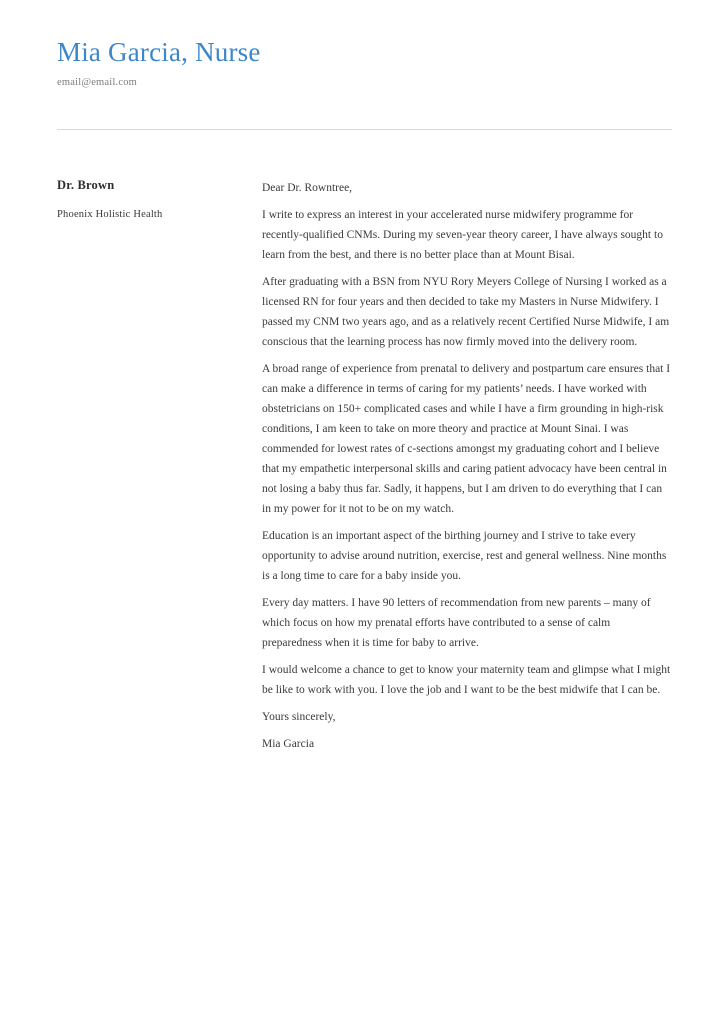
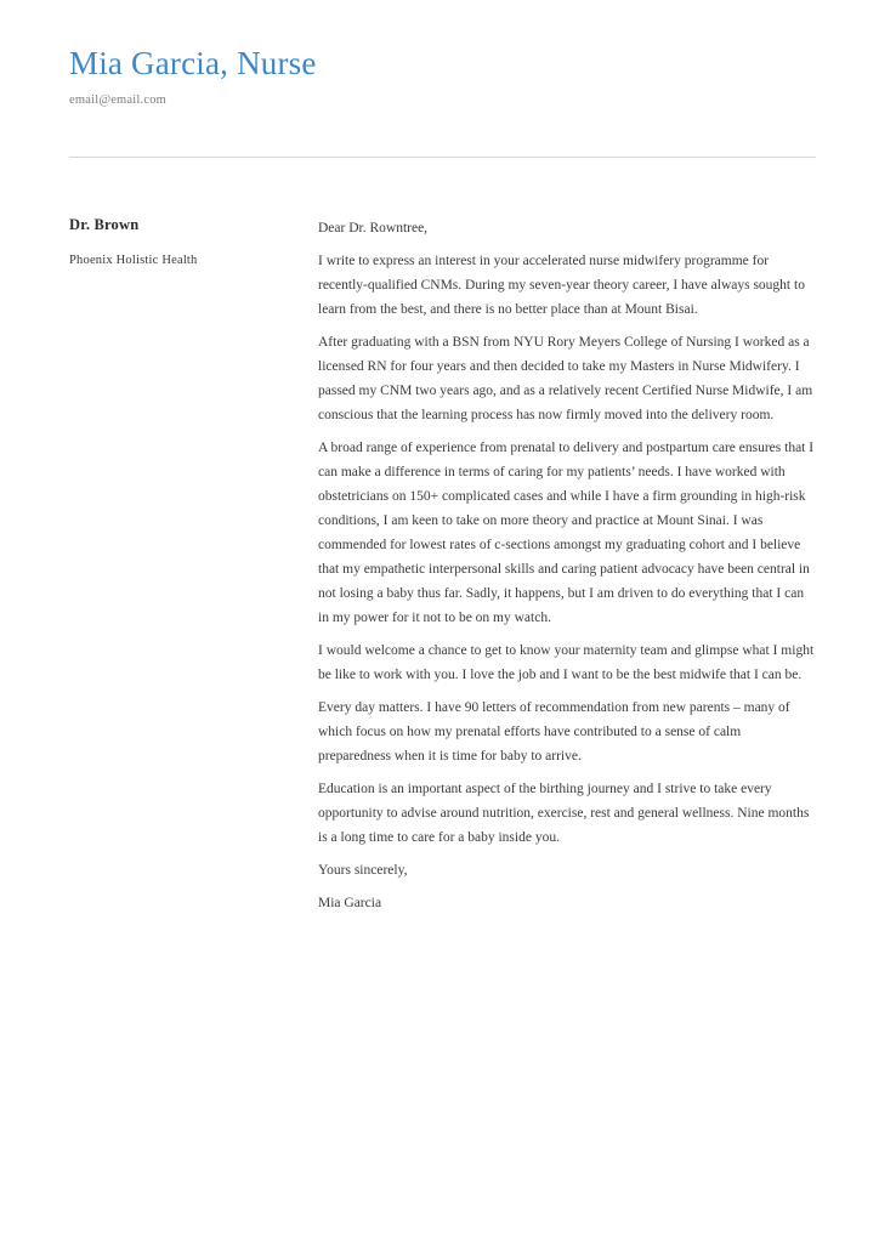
  Mia Garcia, Nurse
  email@email.com
  Dr. Brown
  Phoenix Holistic Health
  Dear Dr. Rowntree,
  I write to express an interest in your accelerated nurse midwifery programme for recently-qualified CNMs. During my seven-year theory career, I have always sought to learn from the best, and there is no better place than at Mount Bisai.
  After graduating with a BSN from NYU Rory Meyers College of Nursing I worked as a licensed RN for four years and then decided to take my Masters in Nurse Midwifery. I passed my CNM two years ago, and as a relatively recent Certified Nurse Midwife, I am conscious that the learning process has now firmly moved into the delivery room.
  A broad range of experience from prenatal to delivery and postpartum care ensures that I can make a difference in terms of caring for my patients’ needs. I have worked with obstetricians on 150+ complicated cases and while I have a firm grounding in high-risk conditions, I am keen to take on more theory and practice at Mount Sinai. I was commended for lowest rates of c-sections amongst my graduating cohort and I believe that my empathetic interpersonal skills and caring patient advocacy have been central in not losing a baby thus far. Sadly, it happens, but I am driven to do everything that I can in my power for it not to be on my watch.
- Education is an important aspect of the birthing journey and I strive to take every opportunity to advise around nutrition, exercise, rest and general wellness. Nine months is a long time to care for a baby inside you.
+ I would welcome a chance to get to know your maternity team and glimpse what I might be like to work with you. I love the job and I want to be the best midwife that I can be.
  Every day matters. I have 90 letters of recommendation from new parents – many of which focus on how my prenatal efforts have contributed to a sense of calm preparedness when it is time for baby to arrive.
- I would welcome a chance to get to know your maternity team and glimpse what I might be like to work with you. I love the job and I want to be the best midwife that I can be.
+ Education is an important aspect of the birthing journey and I strive to take every opportunity to advise around nutrition, exercise, rest and general wellness. Nine months is a long time to care for a baby inside you.
  Yours sincerely,
  Mia Garcia
